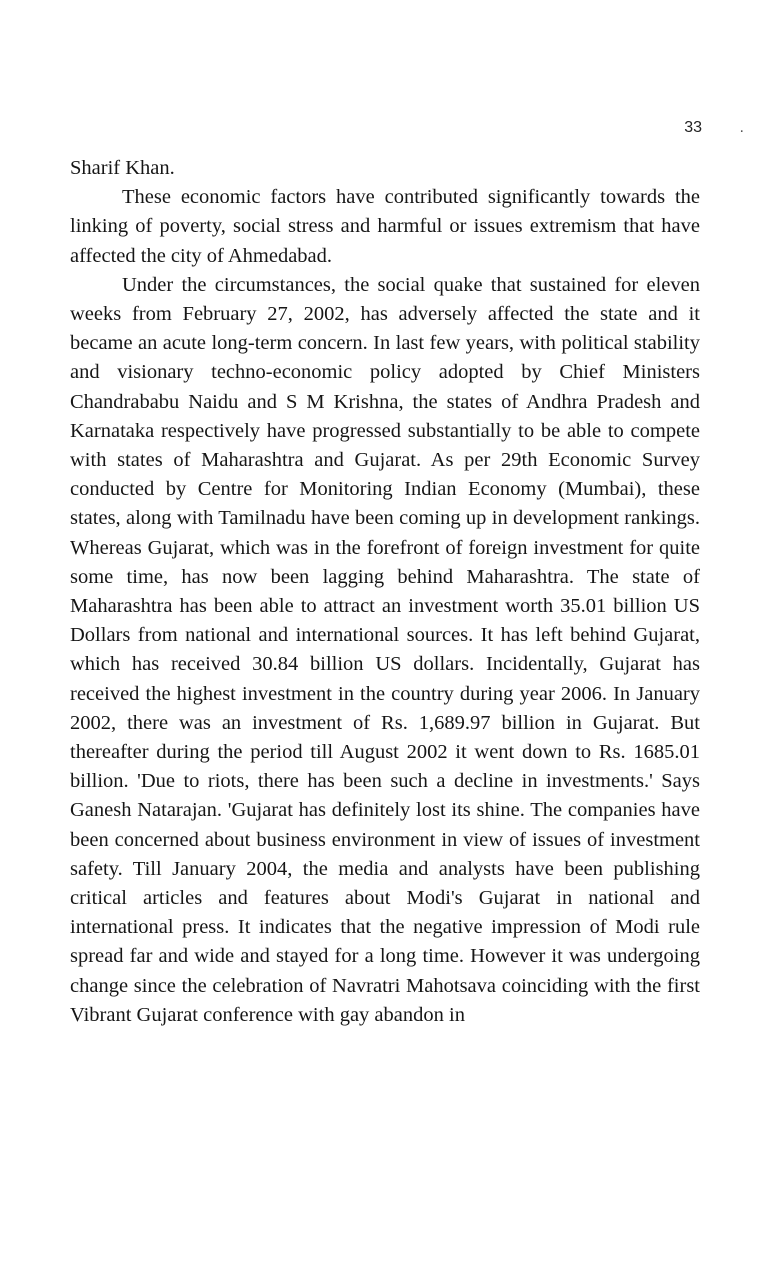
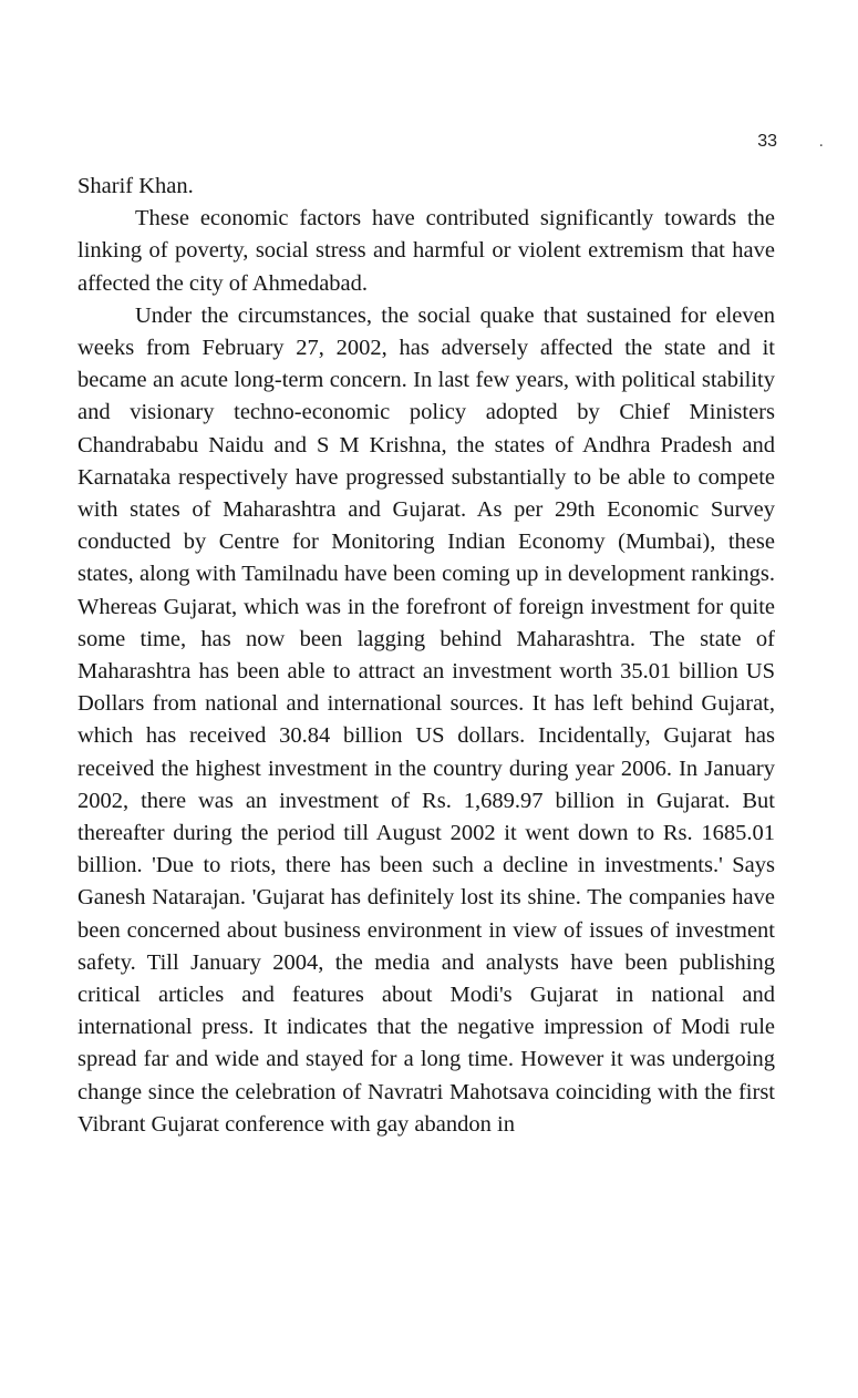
  33
  .
  Sharif Khan.
- These economic factors have contributed significantly towards the linking of poverty, social stress and harmful or issues extremism that have affected the city of Ahmedabad.
+ These economic factors have contributed significantly towards the linking of poverty, social stress and harmful or violent extremism that have affected the city of Ahmedabad.
  Under the circumstances, the social quake that sustained for eleven weeks from February 27, 2002, has adversely affected the state and it became an acute long-term concern. In last few years, with political stability and visionary techno-economic policy adopted by Chief Ministers Chandrababu Naidu and S M Krishna, the states of Andhra Pradesh and Karnataka respectively have progressed substantially to be able to compete with states of Maharashtra and Gujarat. As per 29th Economic Survey conducted by Centre for Monitoring Indian Economy (Mumbai), these states, along with Tamilnadu have been coming up in development rankings. Whereas Gujarat, which was in the forefront of foreign investment for quite some time, has now been lagging behind Maharashtra. The state of Maharashtra has been able to attract an investment worth 35.01 billion US Dollars from national and international sources. It has left behind Gujarat, which has received 30.84 billion US dollars. Incidentally, Gujarat has received the highest investment in the country during year 2006. In January 2002, there was an investment of Rs. 1,689.97 billion in Gujarat. But thereafter during the period till August 2002 it went down to Rs. 1685.01 billion. 'Due to riots, there has been such a decline in investments.' Says Ganesh Natarajan. 'Gujarat has definitely lost its shine. The companies have been concerned about business environment in view of issues of investment safety. Till January 2004, the media and analysts have been publishing critical articles and features about Modi's Gujarat in national and international press. It indicates that the negative impression of Modi rule spread far and wide and stayed for a long time. However it was undergoing change since the celebration of Navratri Mahotsava coinciding with the first Vibrant Gujarat conference with gay abandon in
